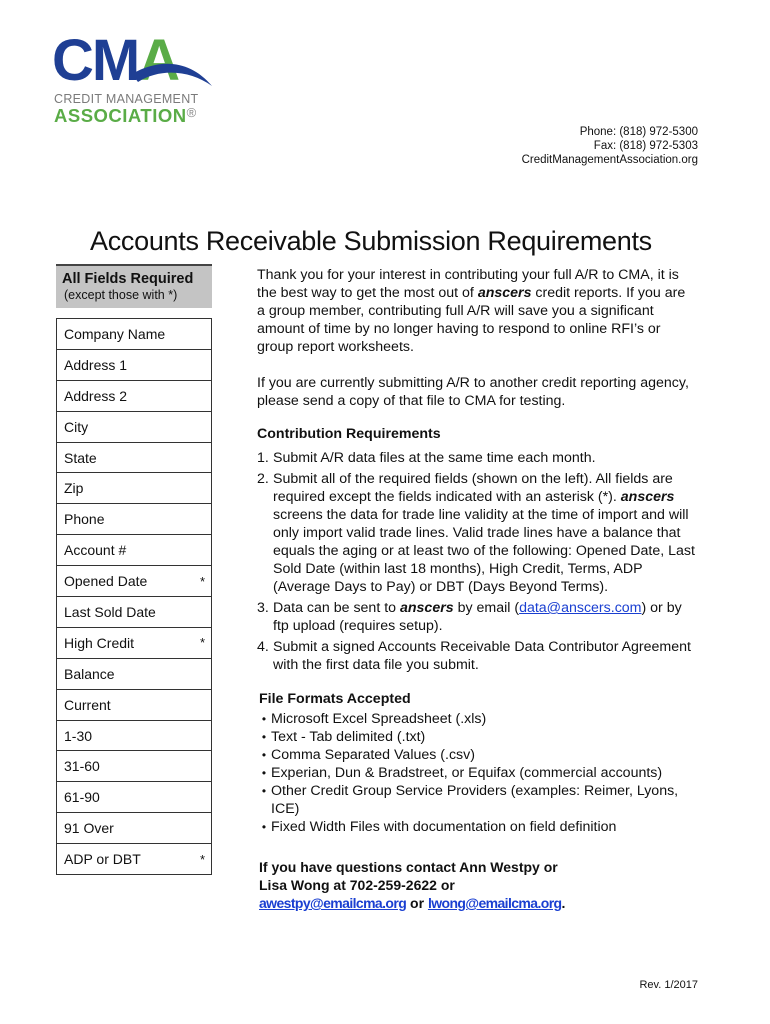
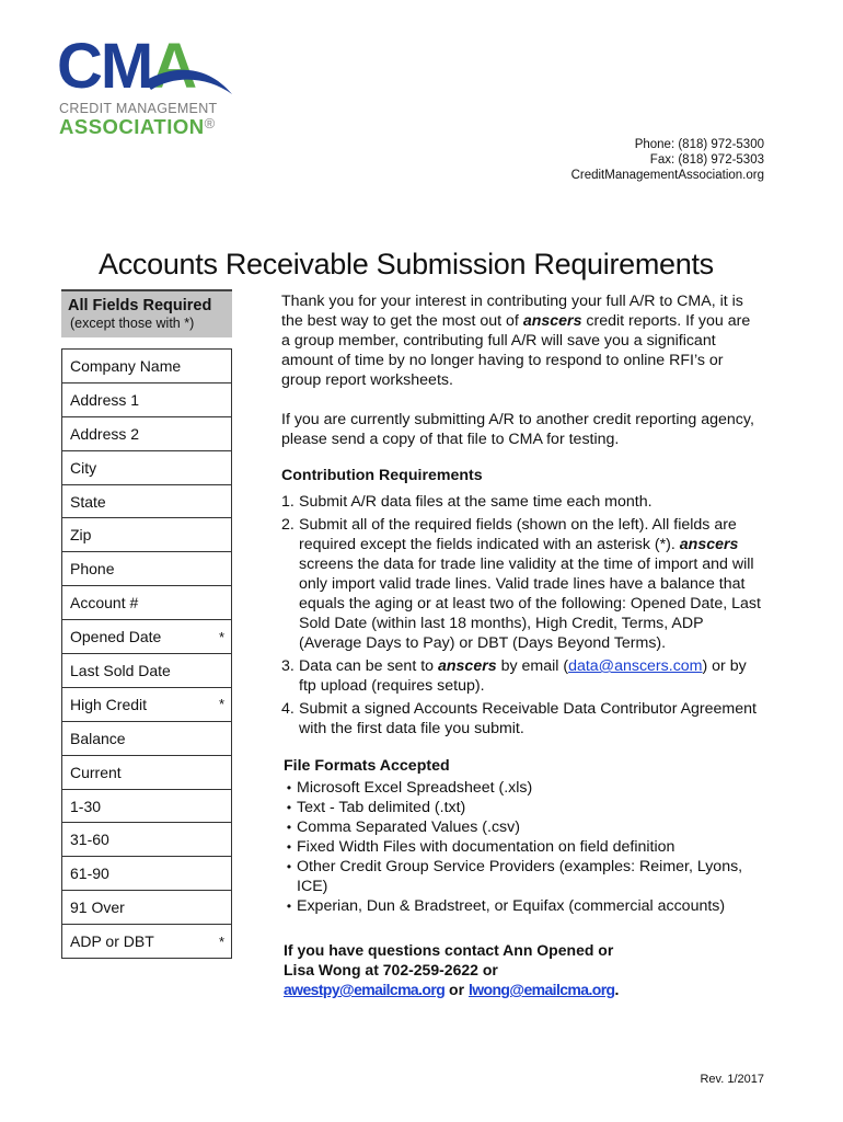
  CMA
  CREDIT MANAGEMENT
  ASSOCIATION®
  Phone: (818) 972-5300
  Fax: (818) 972-5303
  CreditManagementAssociation.org
  Accounts Receivable Submission Requirements
  All Fields Required
  (except those with *)
  Company Name
  Address 1
  Address 2
  City
  State
  Zip
  Phone
  Account #
  Opened Date
  *
  Last Sold Date
  High Credit
  *
  Balance
  Current
  1-30
  31-60
  61-90
  91 Over
  ADP or DBT
  *
  Thank you for your interest in contributing your full A/R to CMA, it is the best way to get the most out of anscers credit reports. If you are a group member, contributing full A/R will save you a significant amount of time by no longer having to respond to online RFI’s or group report worksheets.
  If you are currently submitting A/R to another credit reporting agency, please send a copy of that file to CMA for testing.
  Contribution Requirements
  1.
  Submit A/R data files at the same time each month.
  2.
  Submit all of the required fields (shown on the left). All fields are required except the fields indicated with an asterisk (*). anscers screens the data for trade line validity at the time of import and will only import valid trade lines. Valid trade lines have a balance that equals the aging or at least two of the following: Opened Date, Last Sold Date (within last 18 months), High Credit, Terms, ADP (Average Days to Pay) or DBT (Days Beyond Terms).
  3.
  Data can be sent to anscers by email (data@anscers.com) or by ftp upload (requires setup).
  4.
  Submit a signed Accounts Receivable Data Contributor Agreement with the first data file you submit.
  File Formats Accepted
  •
  Microsoft Excel Spreadsheet (.xls)
  •
  Text - Tab delimited (.txt)
  •
  Comma Separated Values (.csv)
  •
- Experian, Dun & Bradstreet, or Equifax (commercial accounts)
+ Fixed Width Files with documentation on field definition
  •
  Other Credit Group Service Providers (examples: Reimer, Lyons, ICE)
  •
- Fixed Width Files with documentation on field definition
+ Experian, Dun & Bradstreet, or Equifax (commercial accounts)
- If you have questions contact Ann Westpy or
+ If you have questions contact Ann Opened or
  Lisa Wong at 702-259-2622 or
  awestpy@emailcma.org or lwong@emailcma.org.
  Rev. 1/2017
